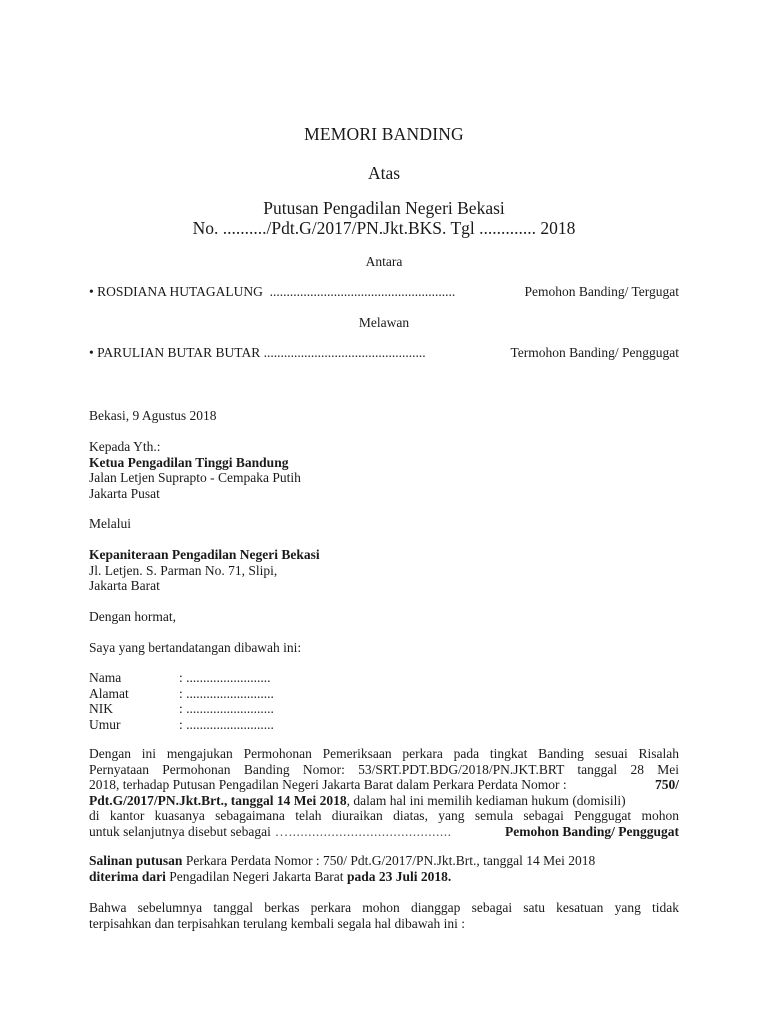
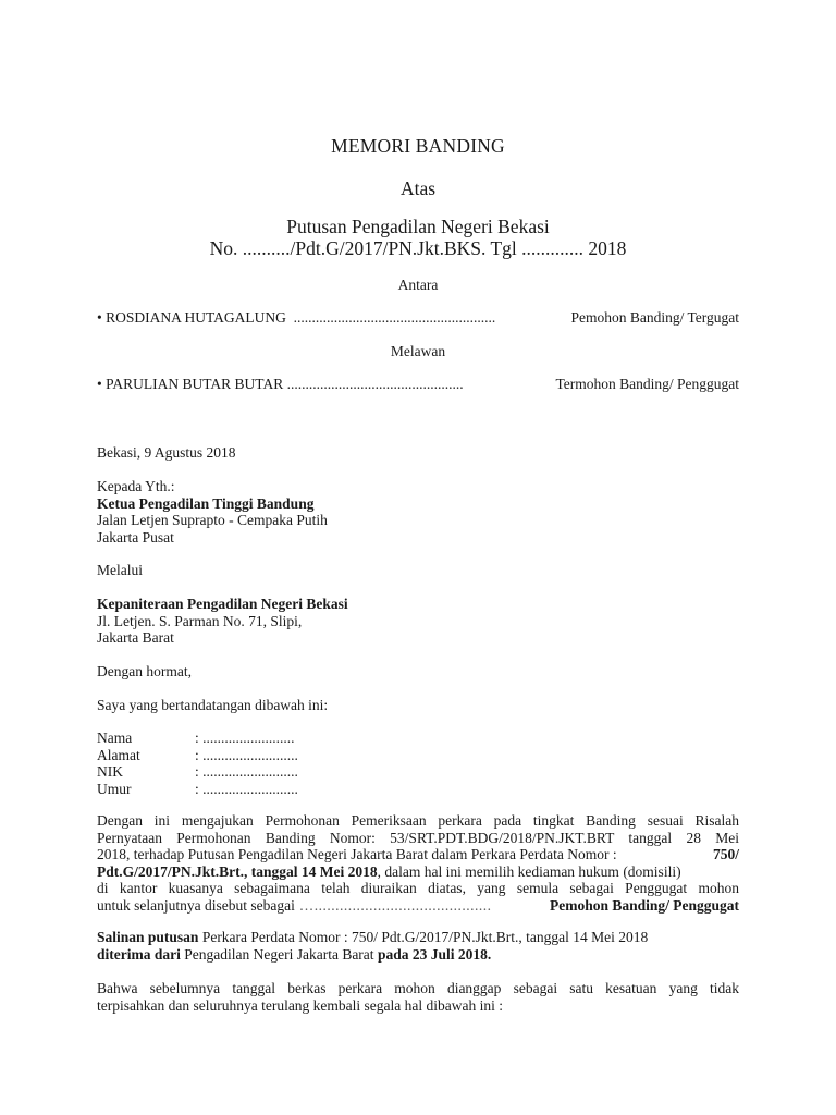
  MEMORI BANDING
  Atas
  Putusan Pengadilan Negeri Bekasi
  No. ........../Pdt.G/2017/PN.Jkt.BKS. Tgl ............. 2018
  Antara
  • ROSDIANA HUTAGALUNG .......................................................
  Pemohon Banding/ Tergugat
  Melawan
  • PARULIAN BUTAR BUTAR ................................................
  Termohon Banding/ Penggugat
  Bekasi, 9 Agustus 2018
  Kepada Yth.:
  Ketua Pengadilan Tinggi Bandung
  Jalan Letjen Suprapto - Cempaka Putih
  Jakarta Pusat
  Melalui
  Kepaniteraan Pengadilan Negeri Bekasi
  Jl. Letjen. S. Parman No. 71, Slipi,
  Jakarta Barat
  Dengan hormat,
  Saya yang bertandatangan dibawah ini:
  Nama
  : .........................
  Alamat
  : ..........................
  NIK
  : ..........................
  Umur
  : ..........................
  Dengan ini mengajukan Permohonan Pemeriksaan perkara pada tingkat Banding sesuai Risalah
  Pernyataan Permohonan Banding Nomor: 53/SRT.PDT.BDG/2018/PN.JKT.BRT tanggal 28 Mei
  2018, terhadap Putusan Pengadilan Negeri Jakarta Barat dalam Perkara Perdata Nomor :
  750/
  Pdt.G/2017/PN.Jkt.Brt., tanggal 14 Mei 2018, dalam hal ini memilih kediaman hukum (domisili)
  di kantor kuasanya sebagaimana telah diuraikan diatas, yang semula sebagai Penggugat mohon
  untuk selanjutnya disebut sebagai …..........................................
  Pemohon Banding/ Penggugat
  Salinan putusan Perkara Perdata Nomor : 750/ Pdt.G/2017/PN.Jkt.Brt., tanggal 14 Mei 2018
  diterima dari Pengadilan Negeri Jakarta Barat pada 23 Juli 2018.
  Bahwa sebelumnya tanggal berkas perkara mohon dianggap sebagai satu kesatuan yang tidak
- terpisahkan dan terpisahkan terulang kembali segala hal dibawah ini :
+ terpisahkan dan seluruhnya terulang kembali segala hal dibawah ini :
